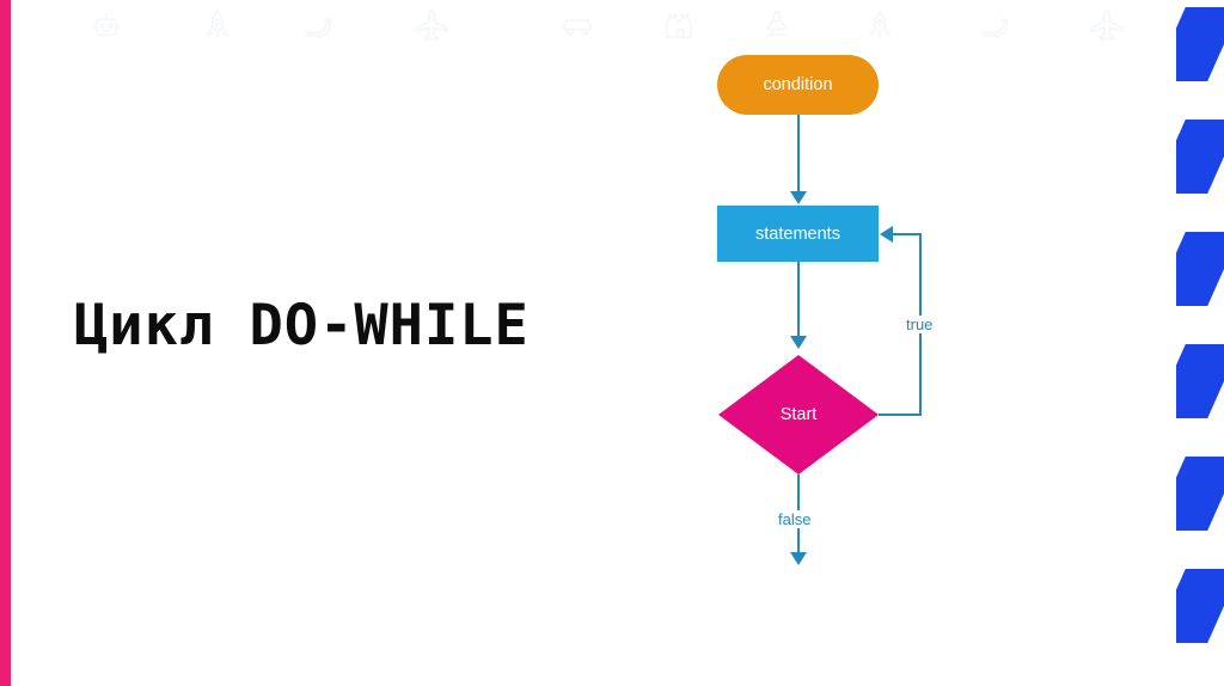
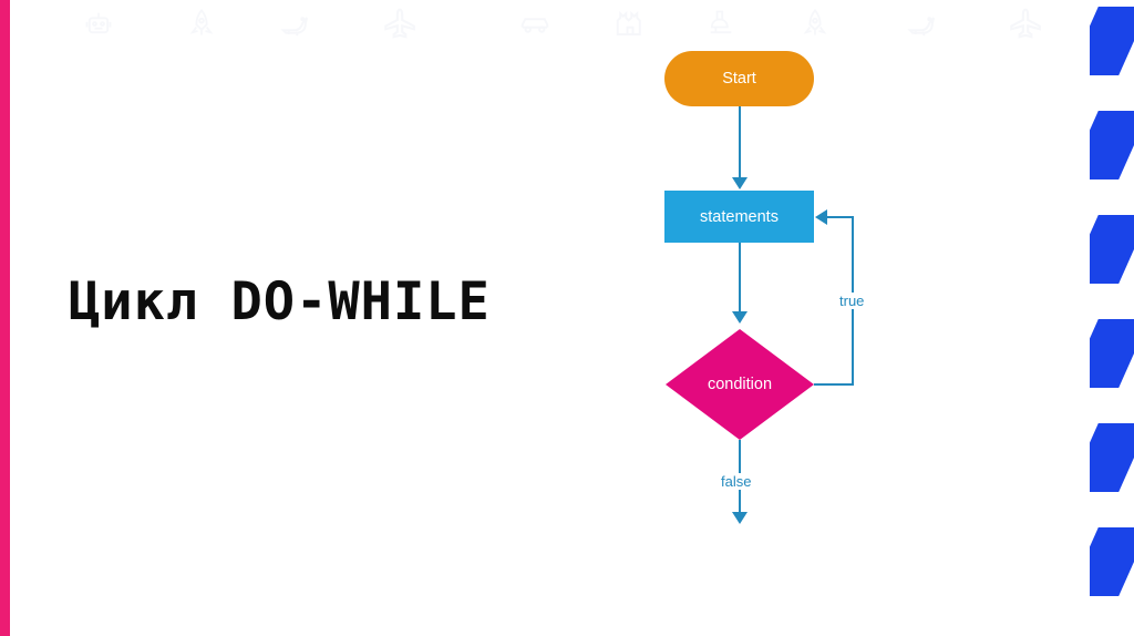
  Цикл DO-WHILE
- condition
+ Start
  statements
- Start
+ condition
  true
  false
